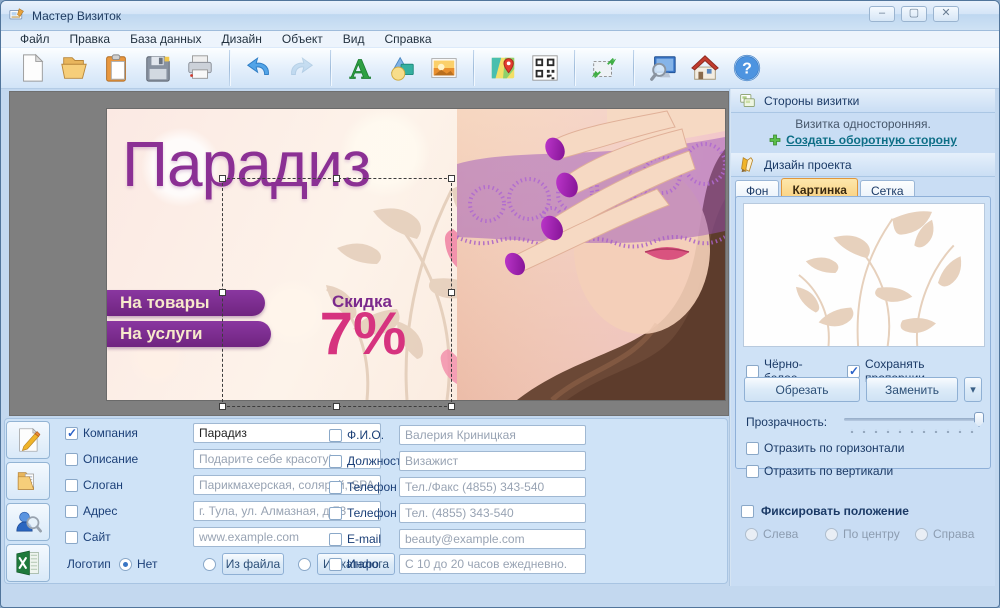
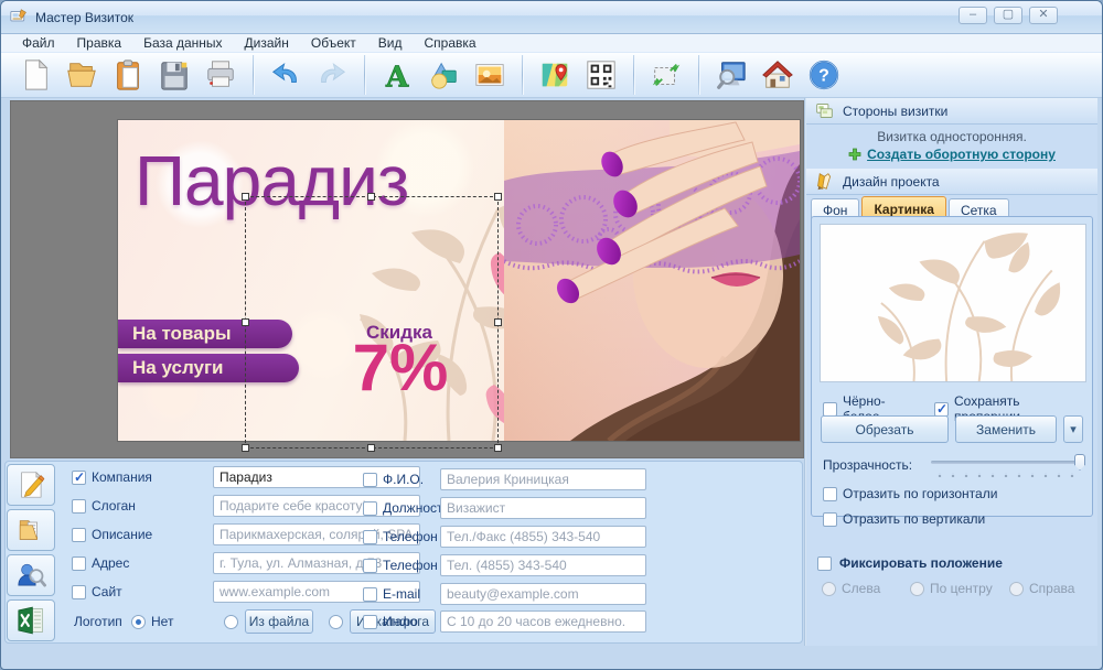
  Мастер Визиток
  –
  ▢
  ✕
  Файл
  Правка
  База данных
  Дизайн
  Объект
  Вид
  Справка
  A
  ?
  Парадиз
  На товары
  На услуги
  Скидка
  7%
  Стороны визитки
  Визитка односторонняя.
  Создать оборотную сторону
  Дизайн проекта
  Фон
  Картинка
  Сетка
  Обрезать
  Заменить
  Прозрачность:
  Отразить по горизонтали
  Отразить по вертикали
  Фиксировать положение
  Слева
  По центру
  Справа
  Компания
  Парадиз
- Описание
+ Слоган
  Подарите себе красоту
- Слоган
+ Описание
  Парикмахерская, соляр, SPA
  Адрес
  г. Тула, ул. Алмазная, д3
  Сайт
  www.example.com
  Логотип
  Нет
  Из файла
  И каталога
  Ф.И.О.
  Валерия Криницкая
  Должнос
  Визажист
  Телефон
  Тел./Факс (4855) 343-540
  Телефон
  Тел. (4855) 343-540
  E-mail
  beauty@example.com
  Инфо
  С 10 до 20 часов ежедневно.
